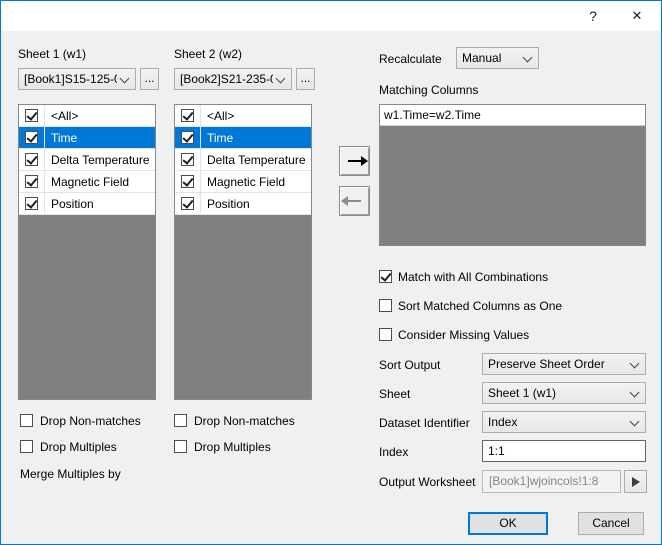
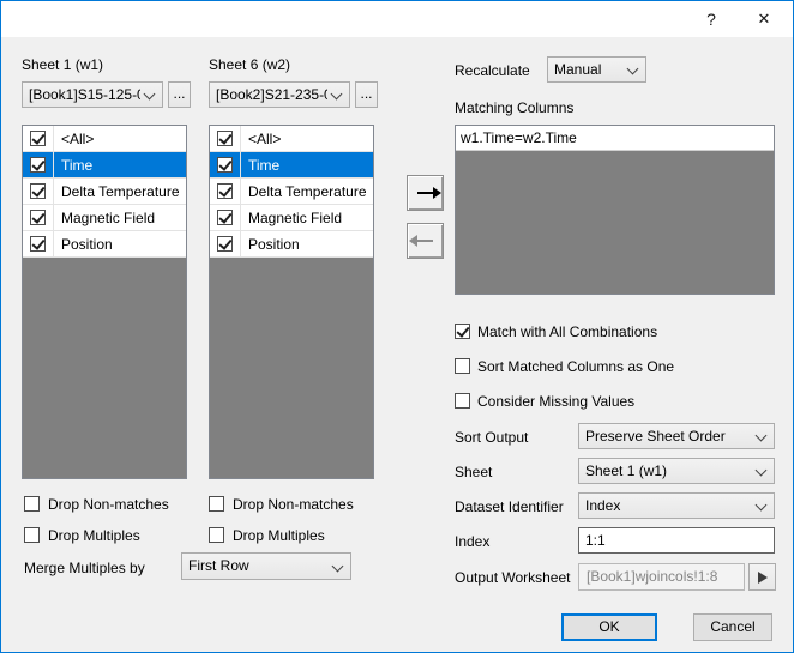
  ?
  ✕
  Sheet 1 (w1)
  [Book1]S15-125-
  ...
- Sheet 2 (w2)
+ Sheet 6 (w2)
  [Book2]S21-235-
  ...
  <All>
  Time
  Delta Temperature
  Magnetic Field
  Position
  <All>
  Time
  Delta Temperature
  Magnetic Field
  Position
  Drop Non-matches
  Drop Non-matches
  Drop Multiples
  Drop Multiples
  Merge Multiples by
+ First Row
  Recalculate
  Manual
  Matching Columns
  w1.Time=w2.Time
  Match with All Combinations
  Sort Matched Columns as One
  Consider Missing Values
  Sort Output
  Preserve Sheet Order
  Sheet
  Sheet 1 (w1)
  Dataset Identifier
  Index
  Index
  1:1
  Output Worksheet
  [Book1]wjoincols!1:8
  OK
  Cancel
